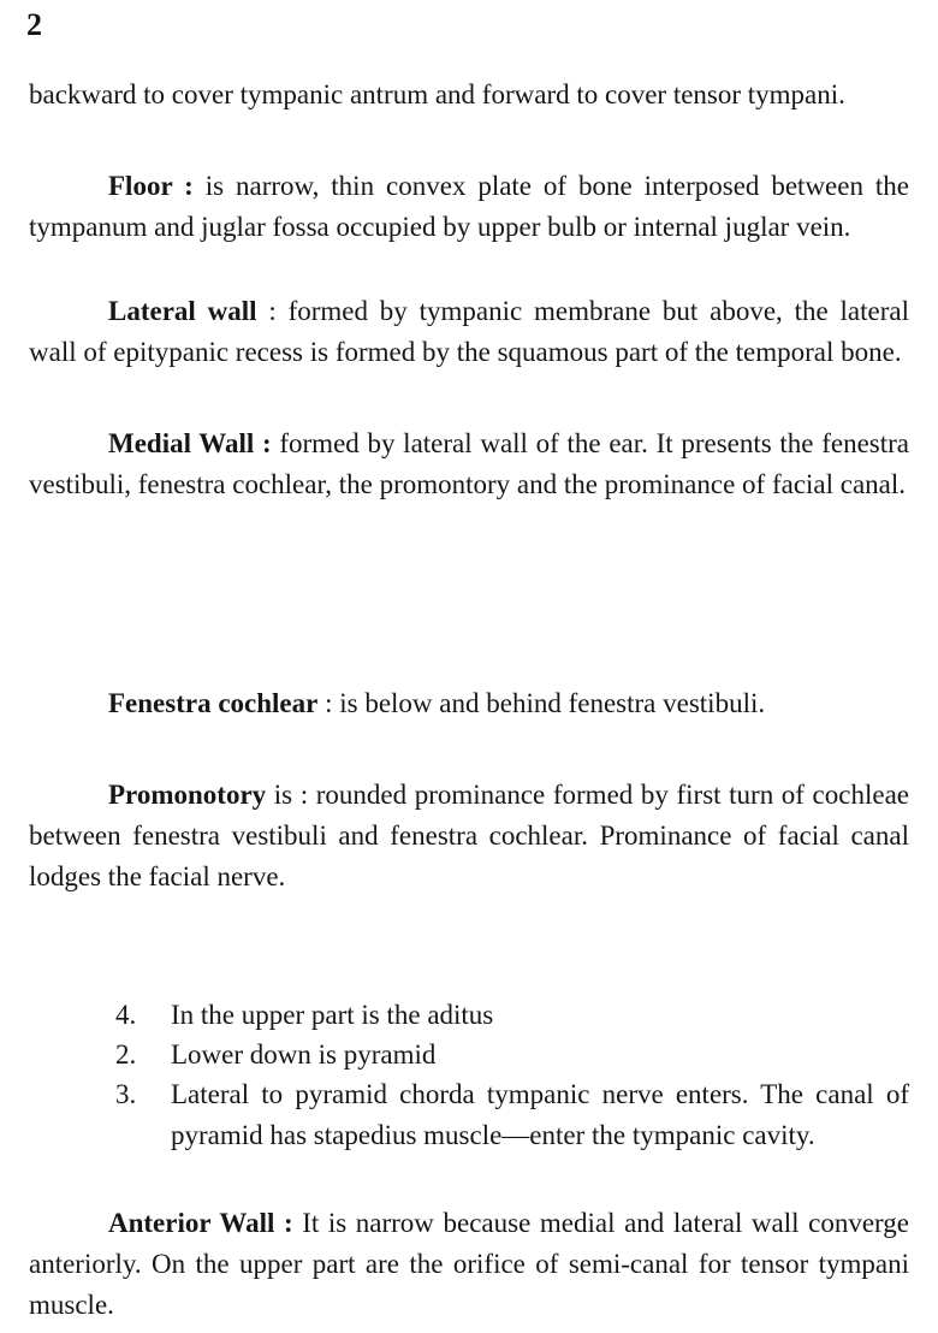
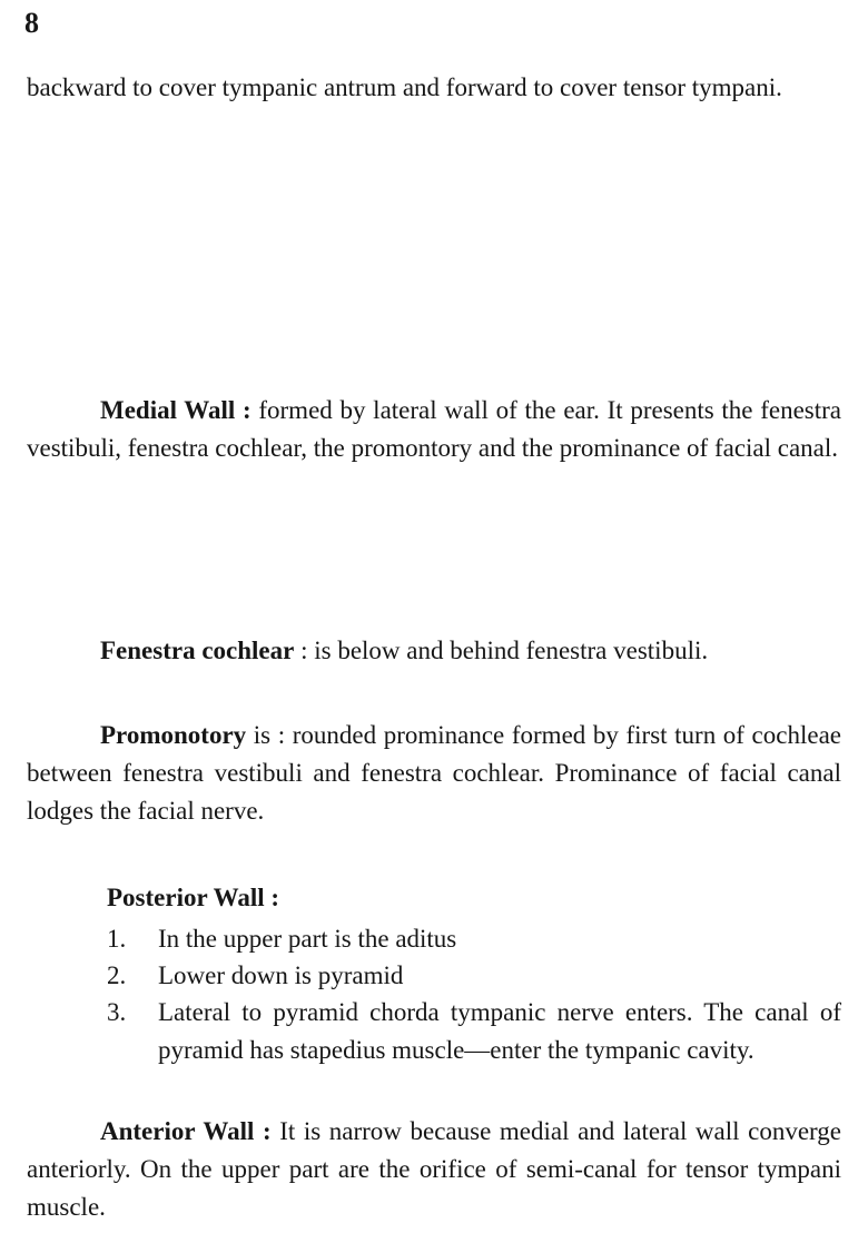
- 2
+ 8
  backward to cover tympanic antrum and forward to cover tensor tympani.
- Floor : is narrow, thin convex plate of bone interposed between the tympanum and juglar fossa occupied by upper bulb or internal juglar vein.
- Lateral wall : formed by tympanic membrane but above, the lateral wall of epitypanic recess is formed by the squamous part of the temporal bone.
  Medial Wall : formed by lateral wall of the ear. It presents the fenestra vestibuli, fenestra cochlear, the promontory and the prominance of facial canal.
  Fenestra cochlear : is below and behind fenestra vestibuli.
  Promonotory is : rounded prominance formed by first turn of cochleae between fenestra vestibuli and fenestra cochlear. Prominance of facial canal lodges the facial nerve.
+ Posterior Wall :
- 4.
+ 1.
  In the upper part is the aditus
  2.
  Lower down is pyramid
  3.
  Lateral to pyramid chorda tympanic nerve enters. The canal of pyramid has stapedius muscle—enter the tympanic cavity.
  Anterior Wall : It is narrow because medial and lateral wall converge anteriorly. On the upper part are the orifice of semi-canal for tensor tympani muscle.
